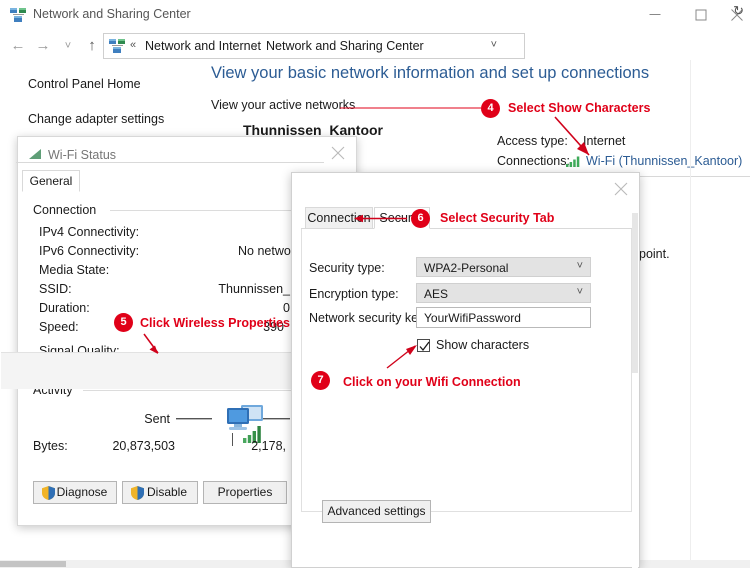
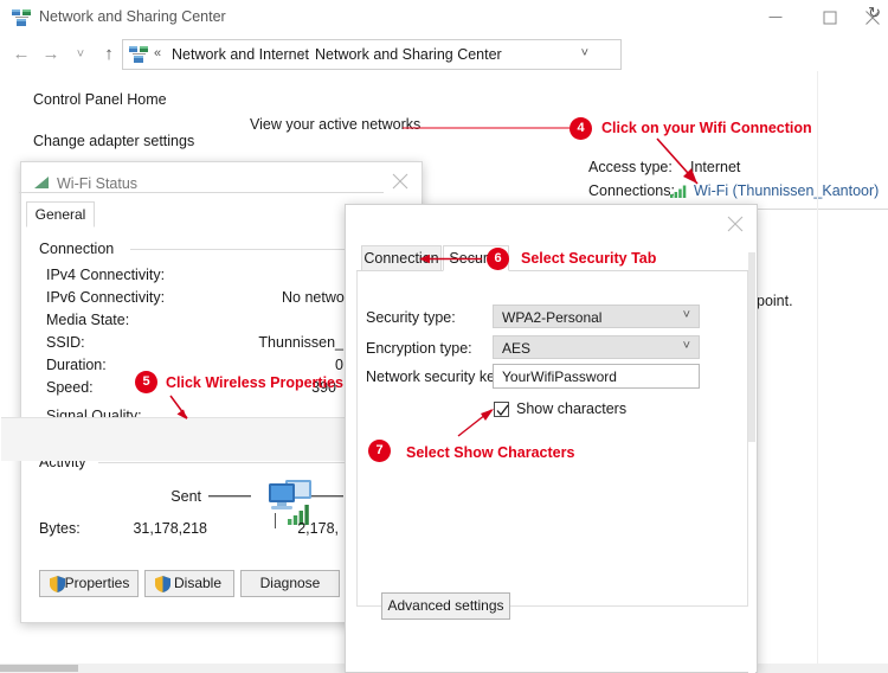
  Network and Sharing Center
  ←
  →
  ˅
  ↑
  «
  Network and Internet
  ›
  Network and Sharing Center
  ˅
  ↻
  Control Panel Home
  Change adapter settings
- View your basic network information and set up connections
  View your active networks
- Thunnissen_Kantoor
  Access type:
  Internet
  Connections:
  Wi-Fi (ThunnissenKantoor)
  point.
  4
- Select Show Characters
+ Click on your Wifi Connection
  Wi-Fi Status
  General
  Connection
  IPv4 Connectivity:
  IPv6 Connectivity:
  No netwo
  Media State:
  SSID:
  Thunnissen_
  Duration:
  0
  Speed:
  390
  Signal Quality:
  Activity
  Sent
  Bytes:
- 20,873,503
+ 31,178,218
  2,178,
- Diagnose
+ Properties
  Disable
- Properties
+ Diagnose
  5
  Click Wireless Properties
  Connect
  Security type:
  WPA2-Personal
  ˅
  Encryption type:
  AES
  ˅
  Network security ke
  YourWifiPassword
  Show characters
  Advanced settings
  6
  Select Security Tab
  7
- Click on your Wifi Connection
+ Select Show Characters
